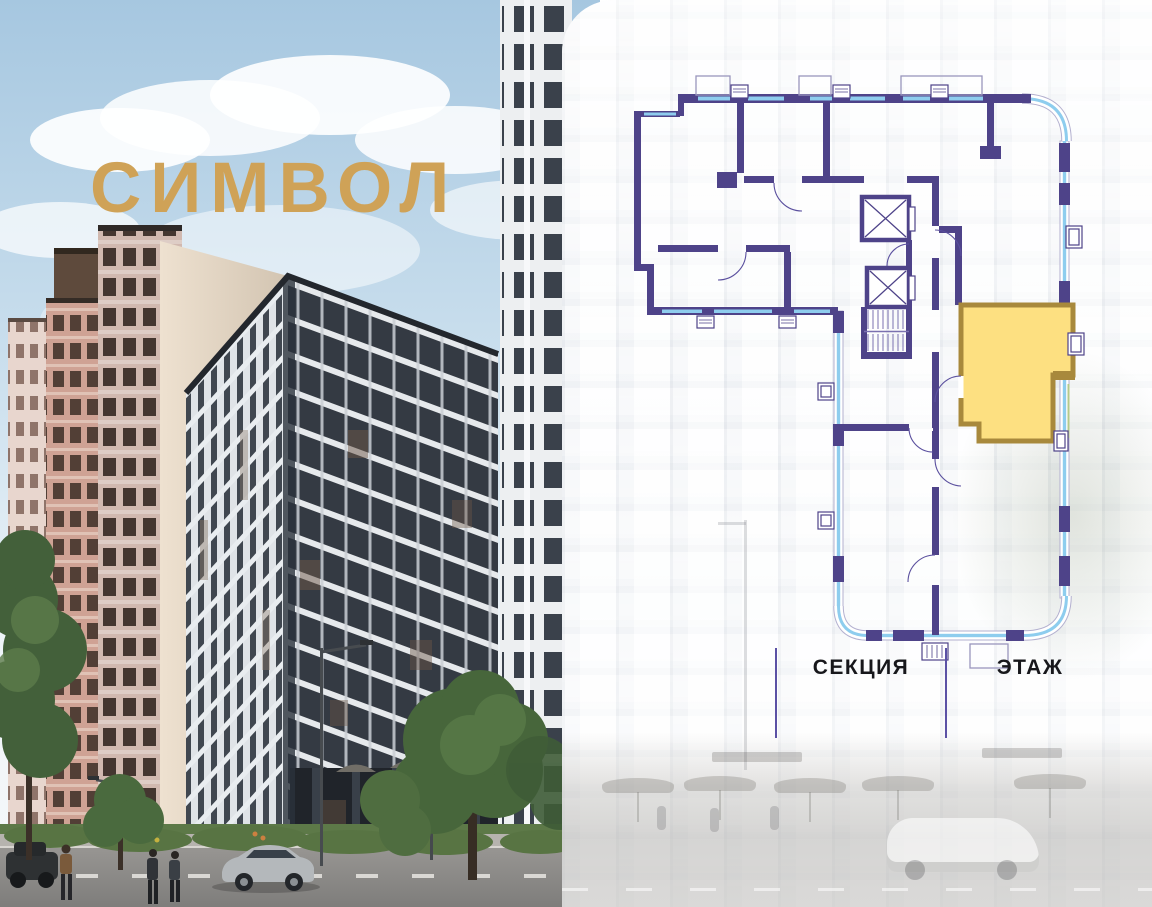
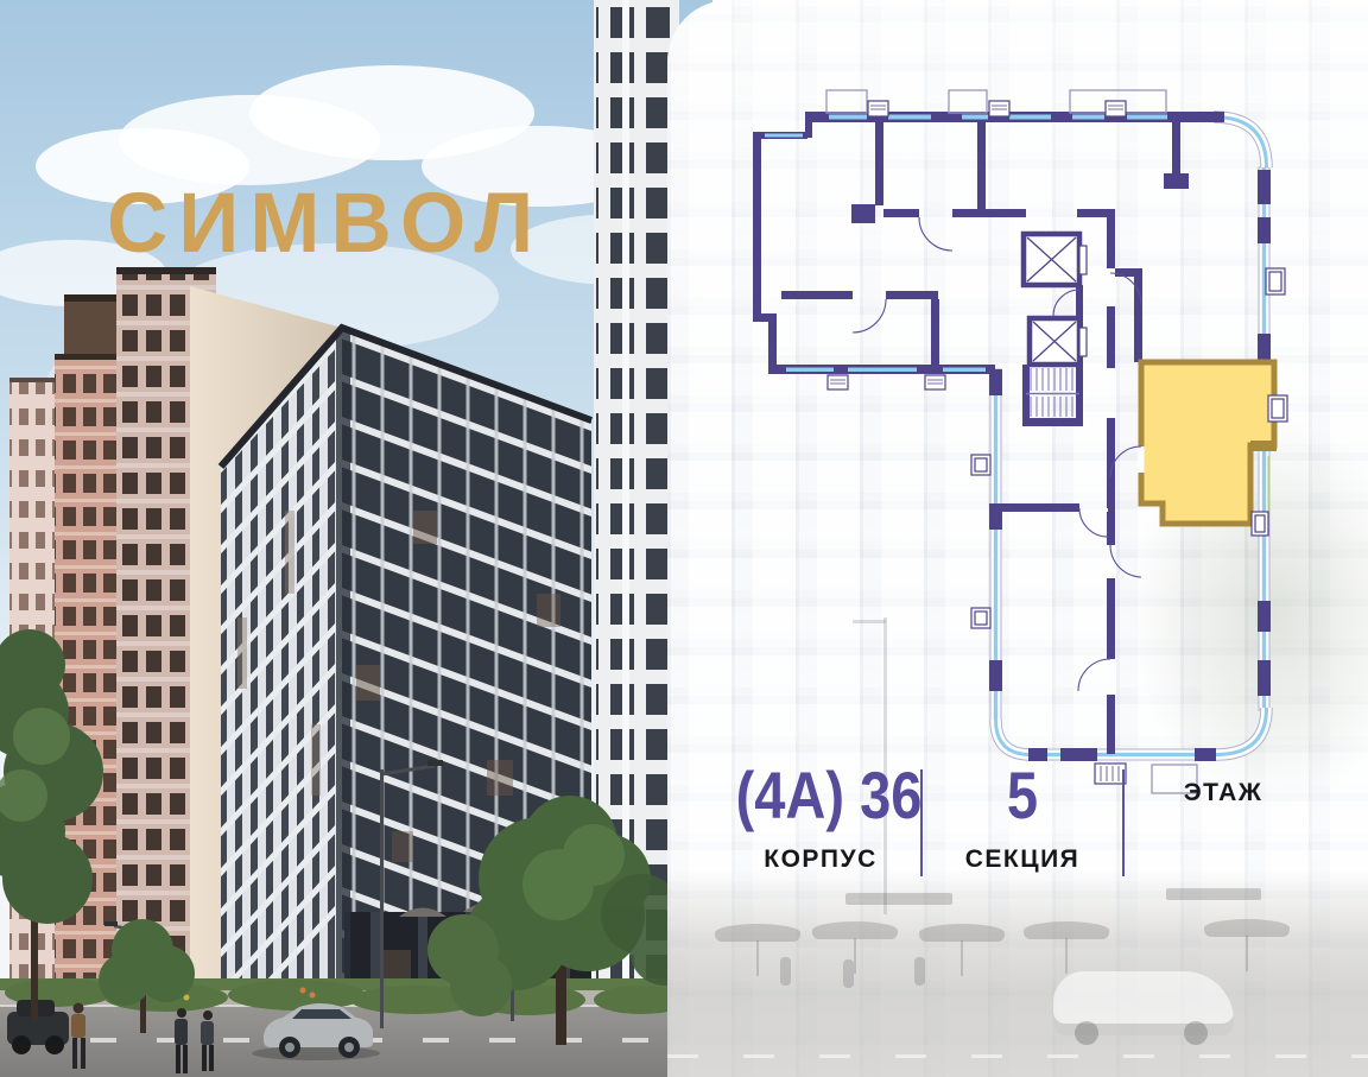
  СИМВОЛ
+ (4А) 36
+ КОРПУС
+ 5
  СЕКЦИЯ
  ЭТАЖ
